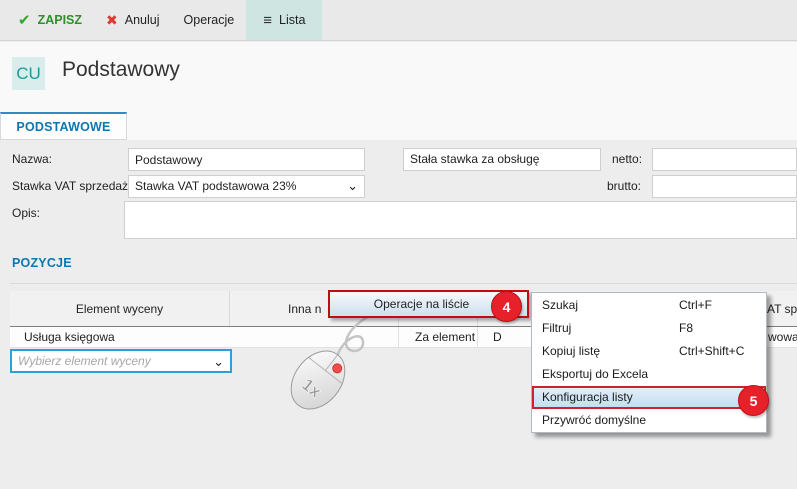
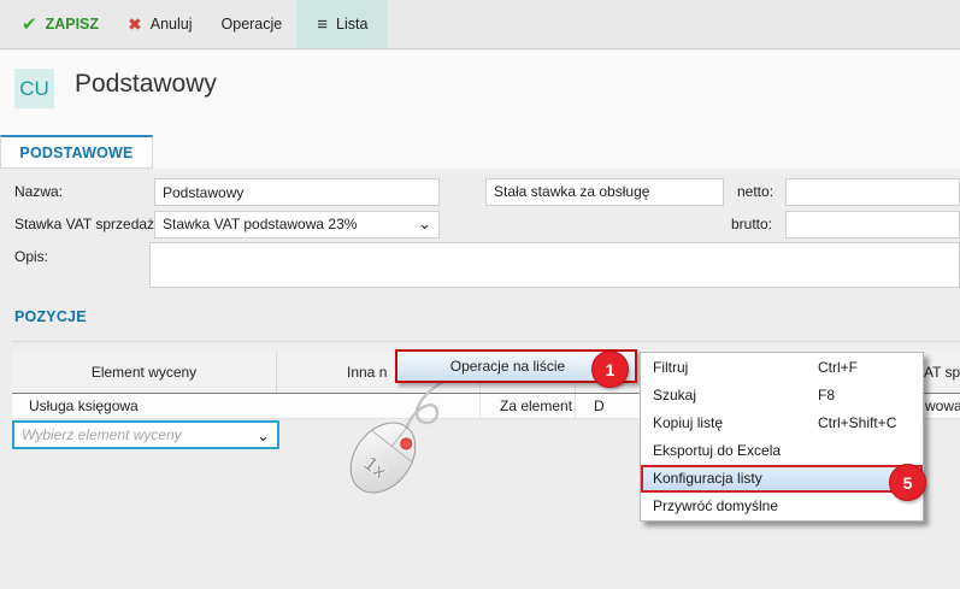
  ✔
  ZAPISZ
  ✖
  Anuluj
  Operacje
  ≡
  Lista
  CU
  Podstawowy
  PODSTAWOWE
  Nazwa:
  Podstawowy
  Stała stawka za obsługę
  netto:
  Stawka VAT sprzedaż
  Stawka VAT podstawowa 23%
  ⌄
  brutto:
  Opis:
  POZYCJE
  Element wyceny
  Inna n
  Usługa księgowa
  Za element
  D
  wowa
  Wybierz element wyceny
  ⌄
  Operacje na liście
- 4
+ 1
- Szukaj
+ Filtruj
  Ctrl+F
- Filtruj
+ Szukaj
  F8
  Kopiuj listę
  Ctrl+Shift+C
  Eksportuj do Excela
  Konfiguracja listy
  Przywróć domyślne
  5
